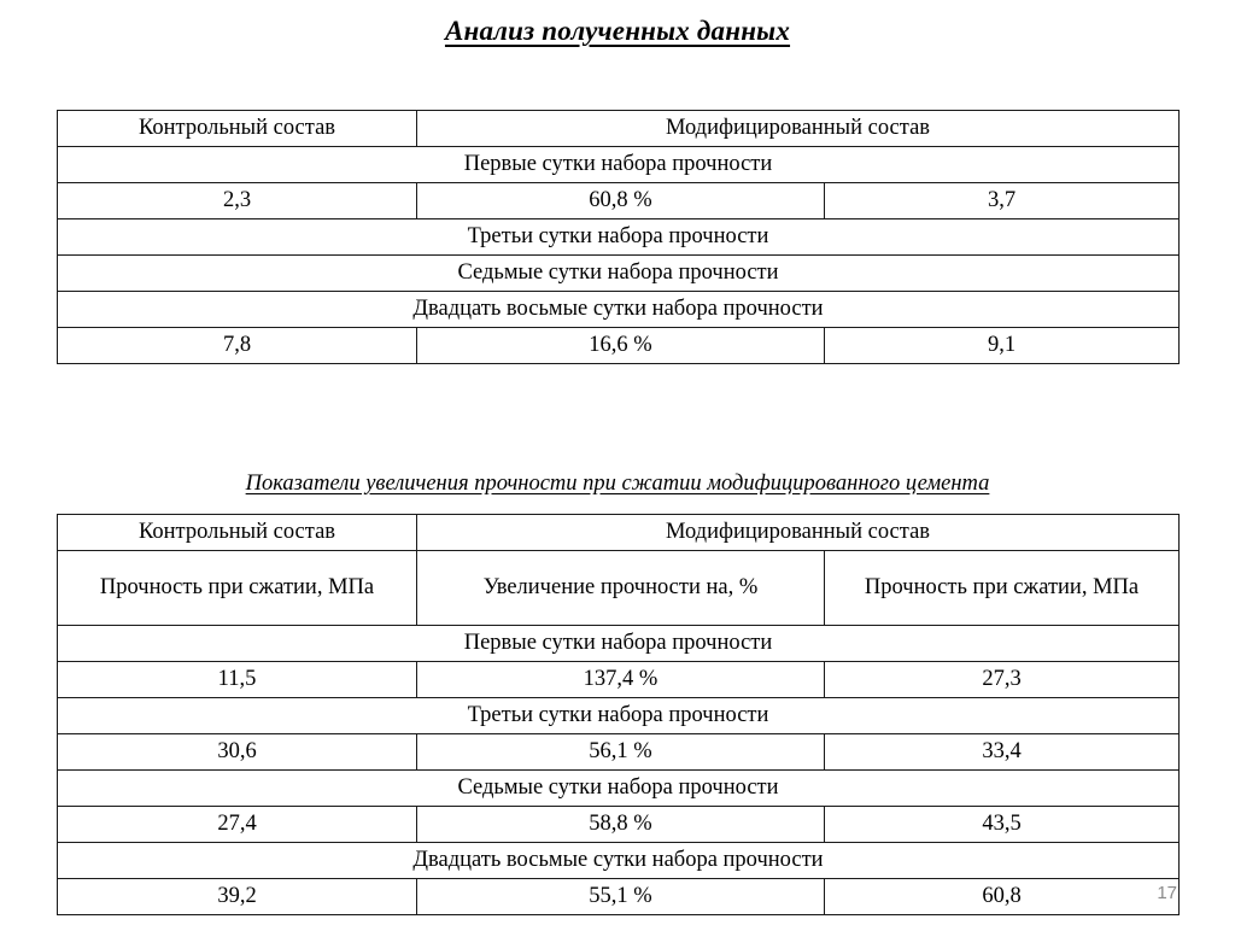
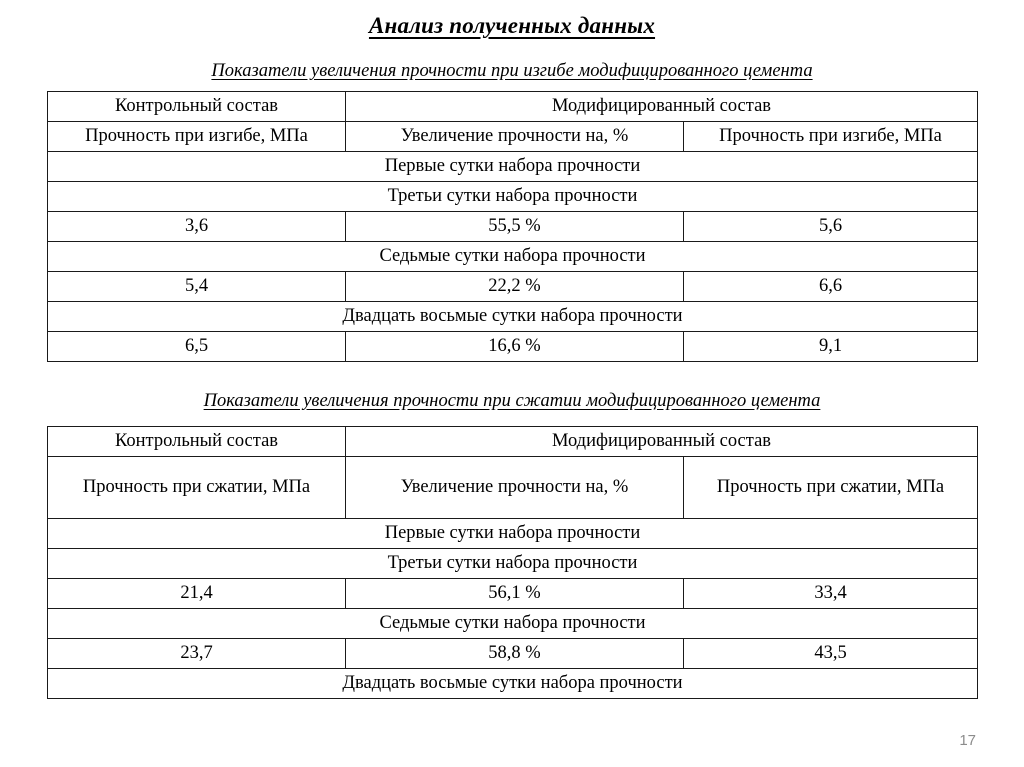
  Анализ полученных данных
+ Показатели увеличения прочности при изгибе модифицированного цемента
  Контрольный состав	Модифицированный состав
+ Прочность при изгибе, МПа	Увеличение прочности на, %	Прочность при изгибе, МПа
  Первые сутки набора прочности
- 2,3	60,8 %	3,7
  Третьи сутки набора прочности
+ 3,6	55,5 %	5,6
  Седьмые сутки набора прочности
+ 5,4	22,2 %	6,6
  Двадцать восьмые сутки набора прочности
- 7,8	16,6 %	9,1
+ 6,5	16,6 %	9,1
  Показатели увеличения прочности при сжатии модифицированного цемента
  Контрольный состав	Модифицированный состав
  Прочность при сжатии, МПа	Увеличение прочности на, %	Прочность при сжатии, МПа
  Первые сутки набора прочности
- 11,5	137,4 %	27,3
  Третьи сутки набора прочности
- 30,6	56,1 %	33,4
+ 21,4	56,1 %	33,4
  Седьмые сутки набора прочности
- 27,4	58,8 %	43,5
+ 23,7	58,8 %	43,5
  Двадцать восьмые сутки набора прочности
- 39,2	55,1 %	60,8
  17
